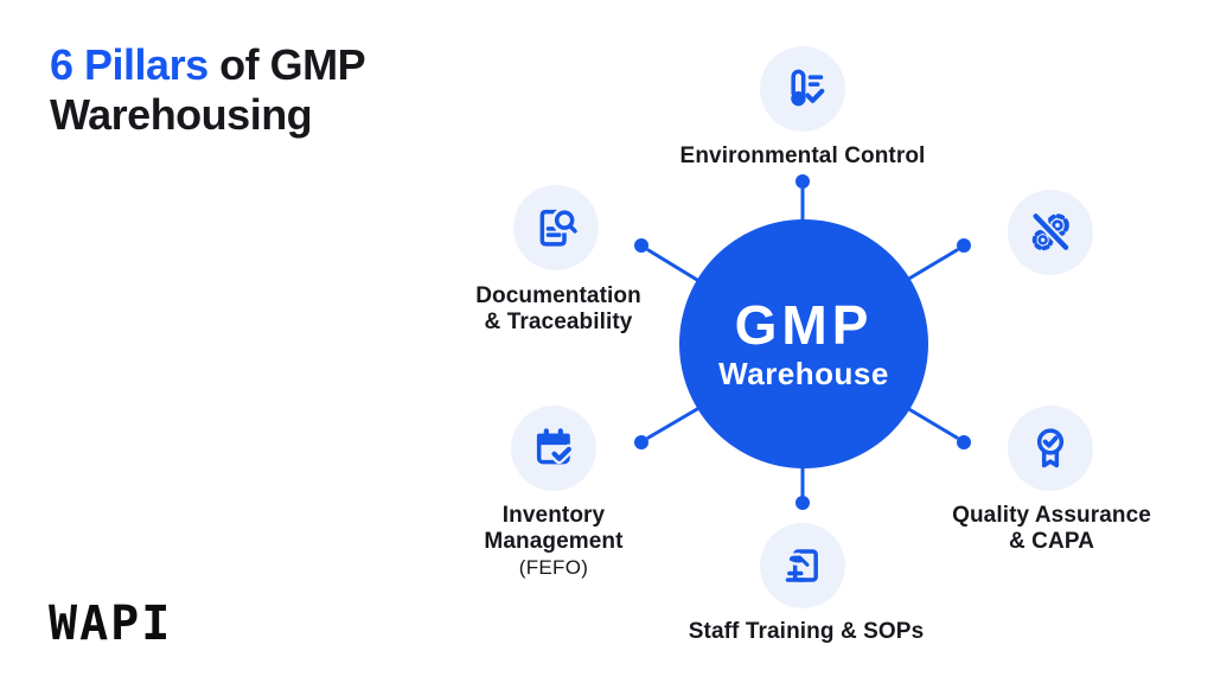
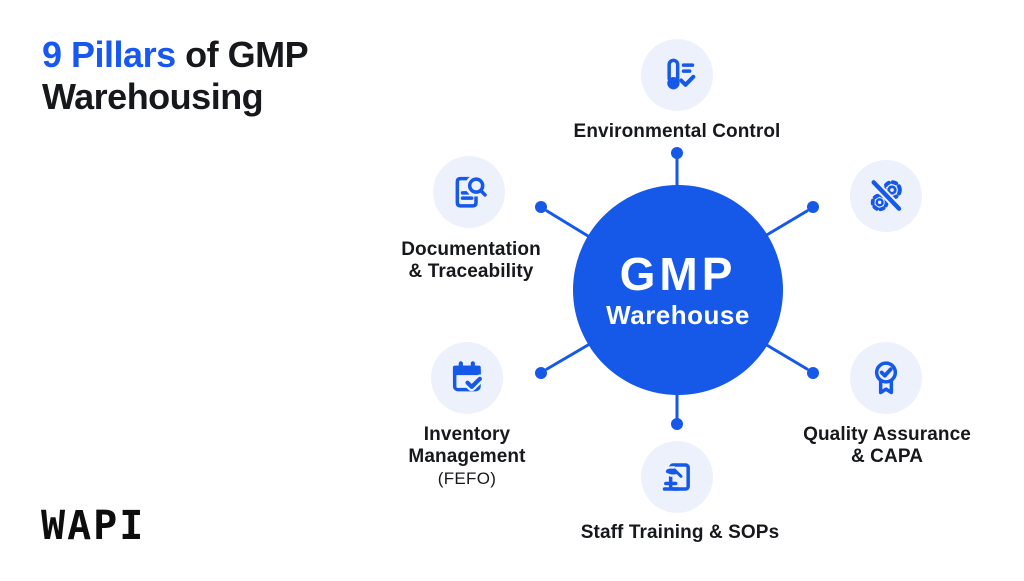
- 6 Pillars of GMP
+ 9 Pillars of GMP
  Warehousing
  GMP
  Warehouse
  Environmental Control
  Documentation
  & Traceability
  Inventory
  Management
  (FEFO)
  Quality Assurance
  & CAPA
  Staff Training & SOPs
  WAPI
